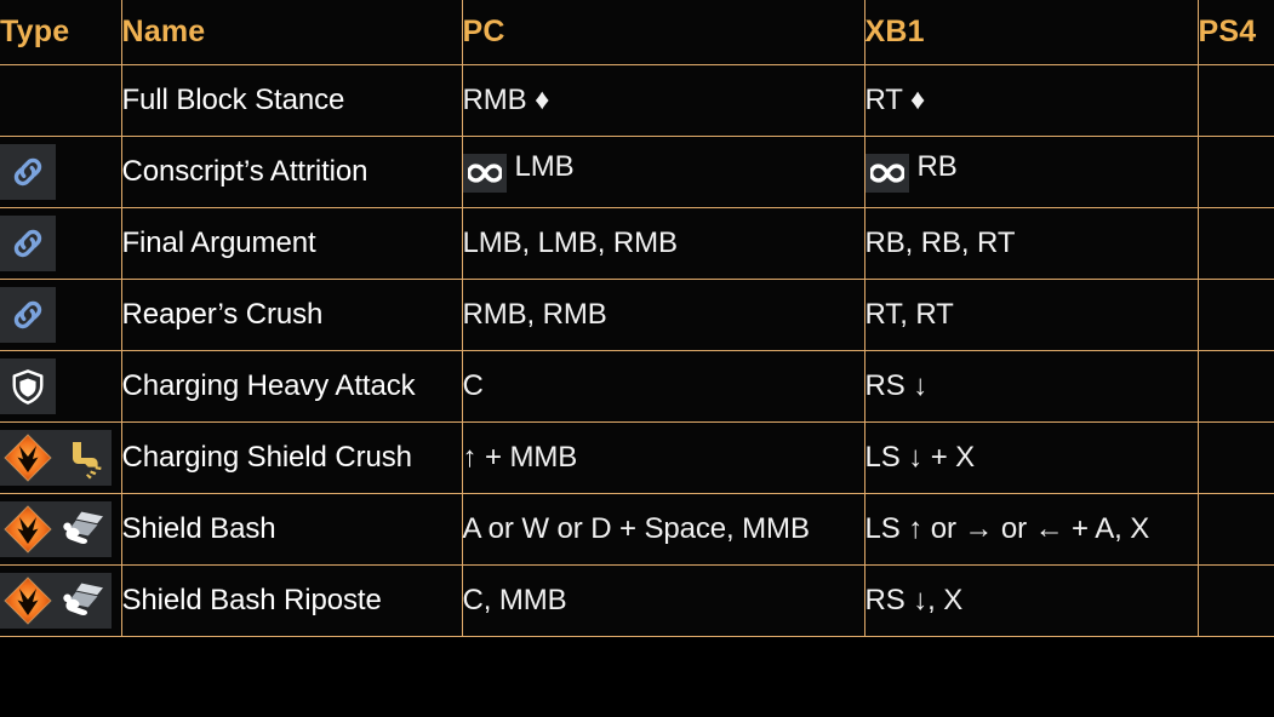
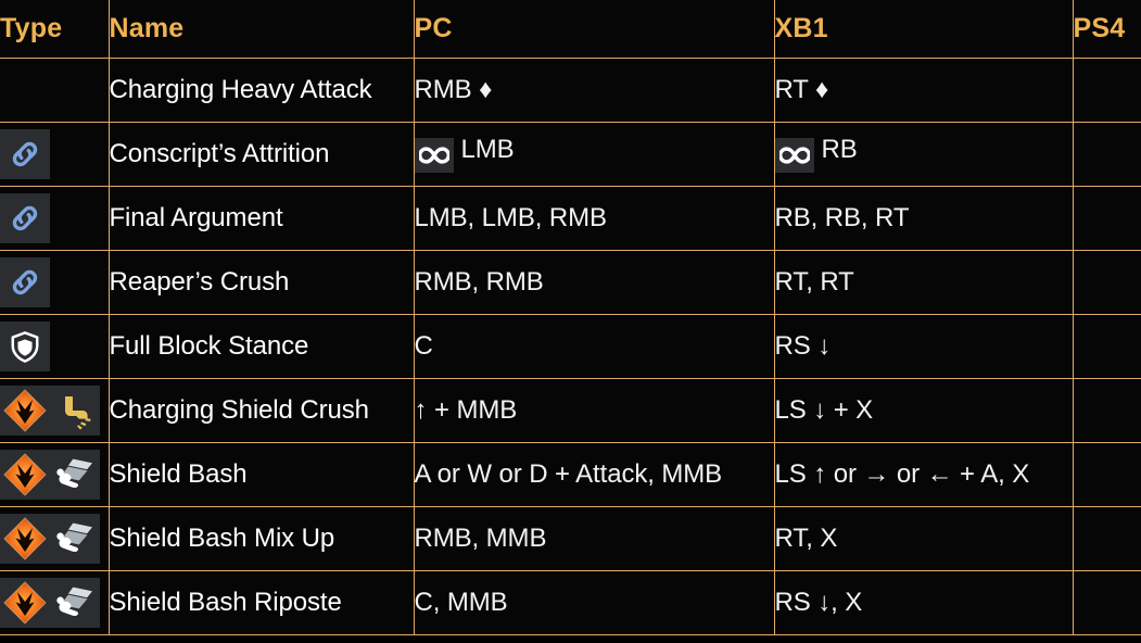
  Type	Name	PC	XB1	PS4
- 	Full Block Stance	RMB ♦	RT ♦
+ 	Charging Heavy Attack	RMB ♦	RT ♦
  	Conscript’s Attrition	LMB	RB
  	Final Argument	LMB, LMB, RMB	RB, RB, RT
  	Reaper’s Crush	RMB, RMB	RT, RT
- 	Charging Heavy Attack	C	RS ↓
+ 	Full Block Stance	C	RS ↓
  	Charging Shield Crush	↑ + MMB	LS ↓ + X
- 	Shield Bash	A or W or D + Space, MMB	LS ↑ or → or ← + A, X
+ 	Shield Bash	A or W or D + Attack, MMB	LS ↑ or → or ← + A, X
+ 	Shield Bash Mix Up	RMB, MMB	RT, X
  	Shield Bash Riposte	C, MMB	RS ↓, X
